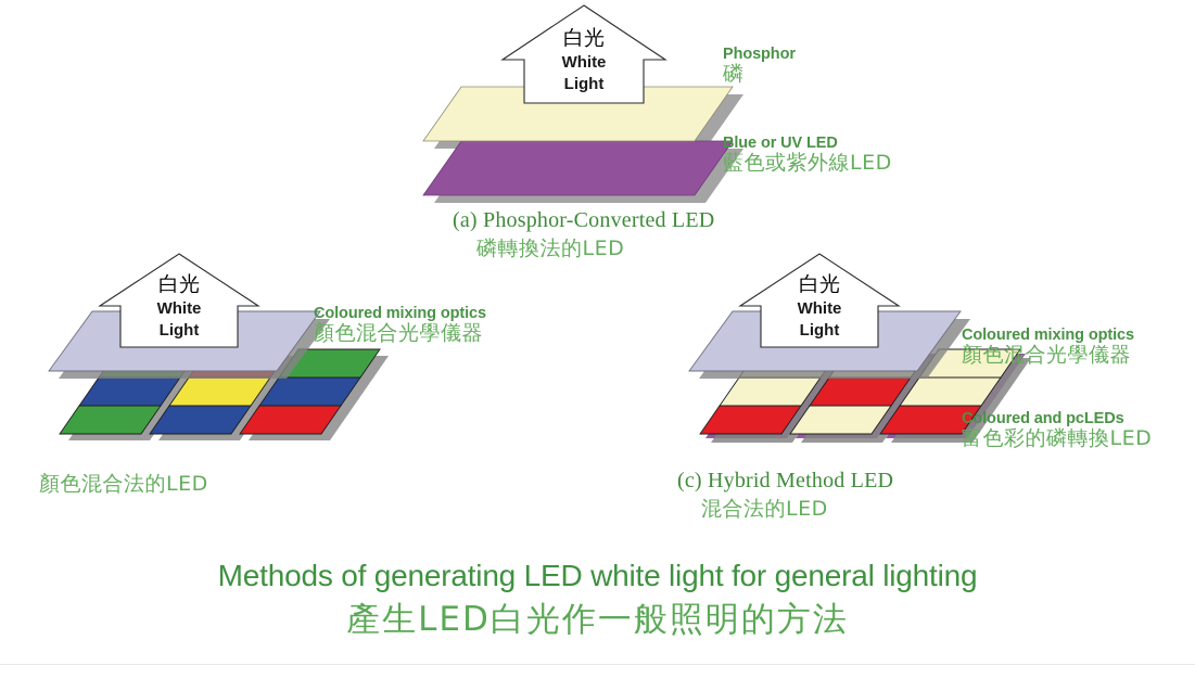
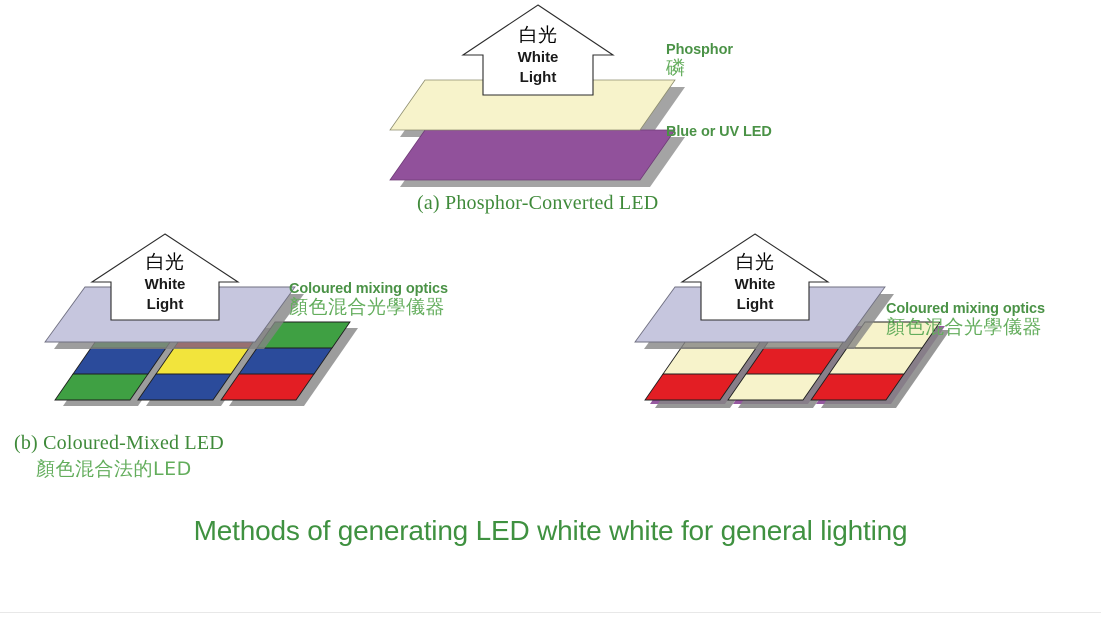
  白光
  White
  Light
  Phosphor
  磷
  Blue or UV LED
- 藍色或紫外線LED
  (a) Phosphor-Converted LED
- 磷轉換法的LED
  白光
  White
  Light
  Coloured mixing optics
  顏色混合光學儀器
+ (b) Coloured-Mixed LED
  顏色混合法的LED
  白光
  White
  Light
  Coloured mixing optics
  顏色混合光學儀器
- Coloured and pcLEDs
- 富色彩的磷轉換LED
- (c) Hybrid Method LED
- 混合法的LED
- Methods of generating LED white light for general lighting
+ Methods of generating LED white white for general lighting
- 產生LED白光作一般照明的方法
